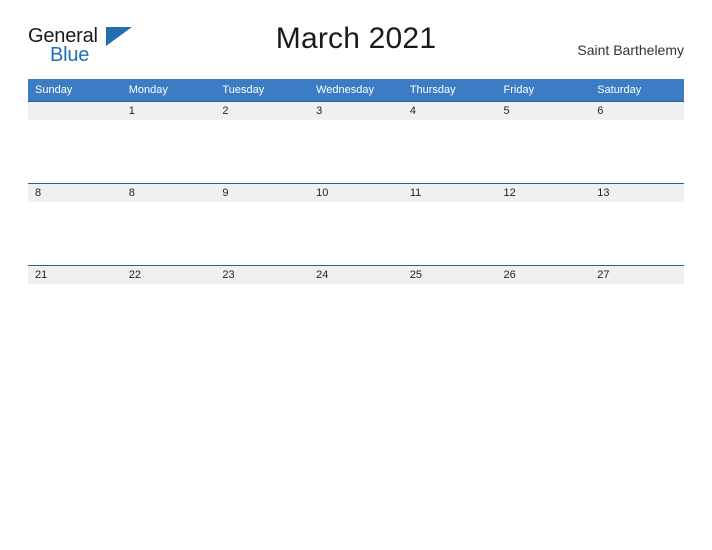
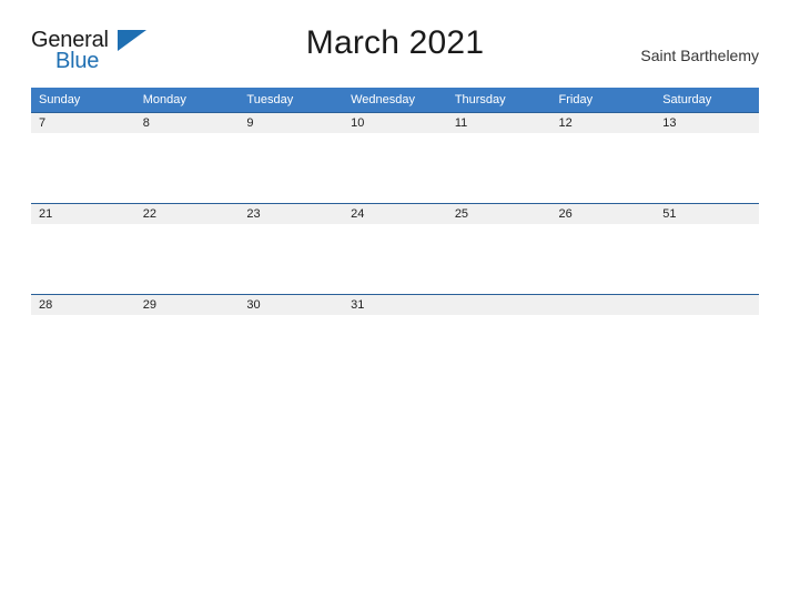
  General
  Blue
  March 2021
  Saint Barthelemy
  Sunday	Monday	Tuesday	Wednesday	Thursday	Friday	Saturday
- 	1	2	3	4	5	6
- 8	8	9	10	11	12	13
+ 7	8	9	10	11	12	13
- 21	22	23	24	25	26	27
+ 21	22	23	24	25	26	51
+ 28	29	30	31
